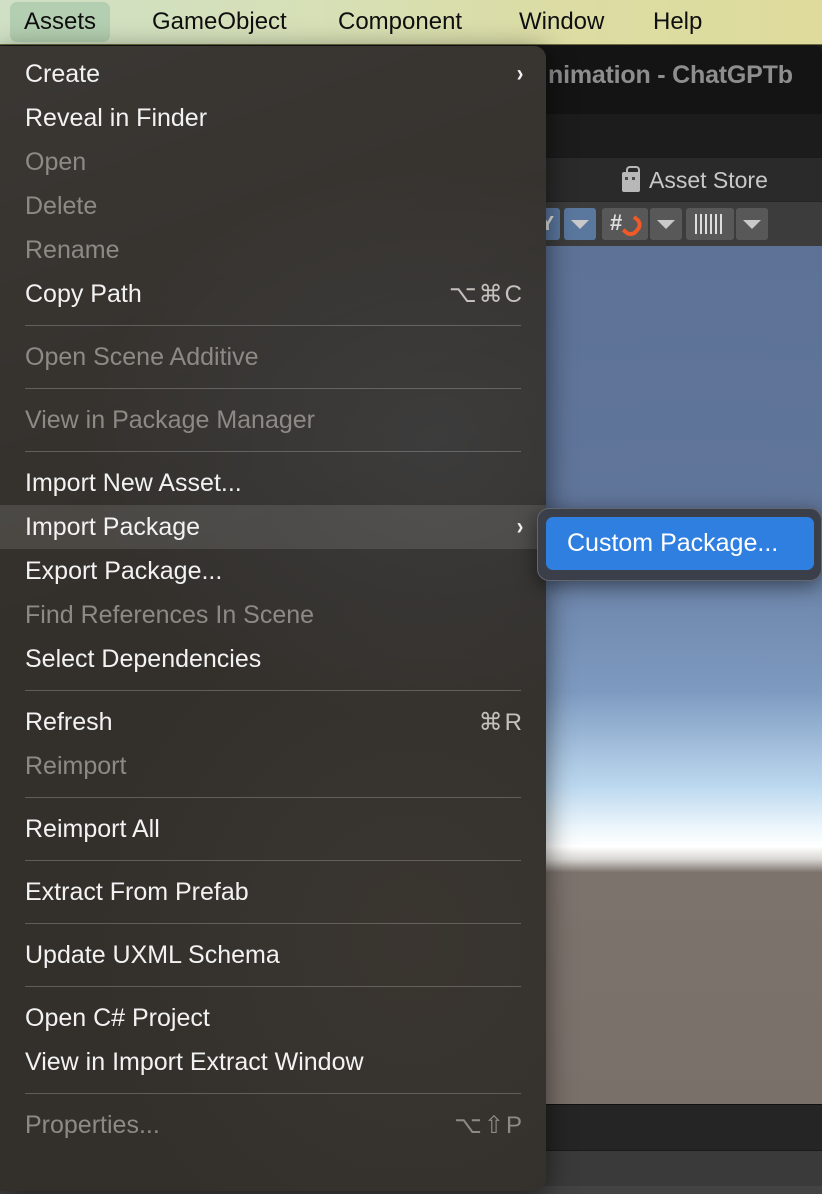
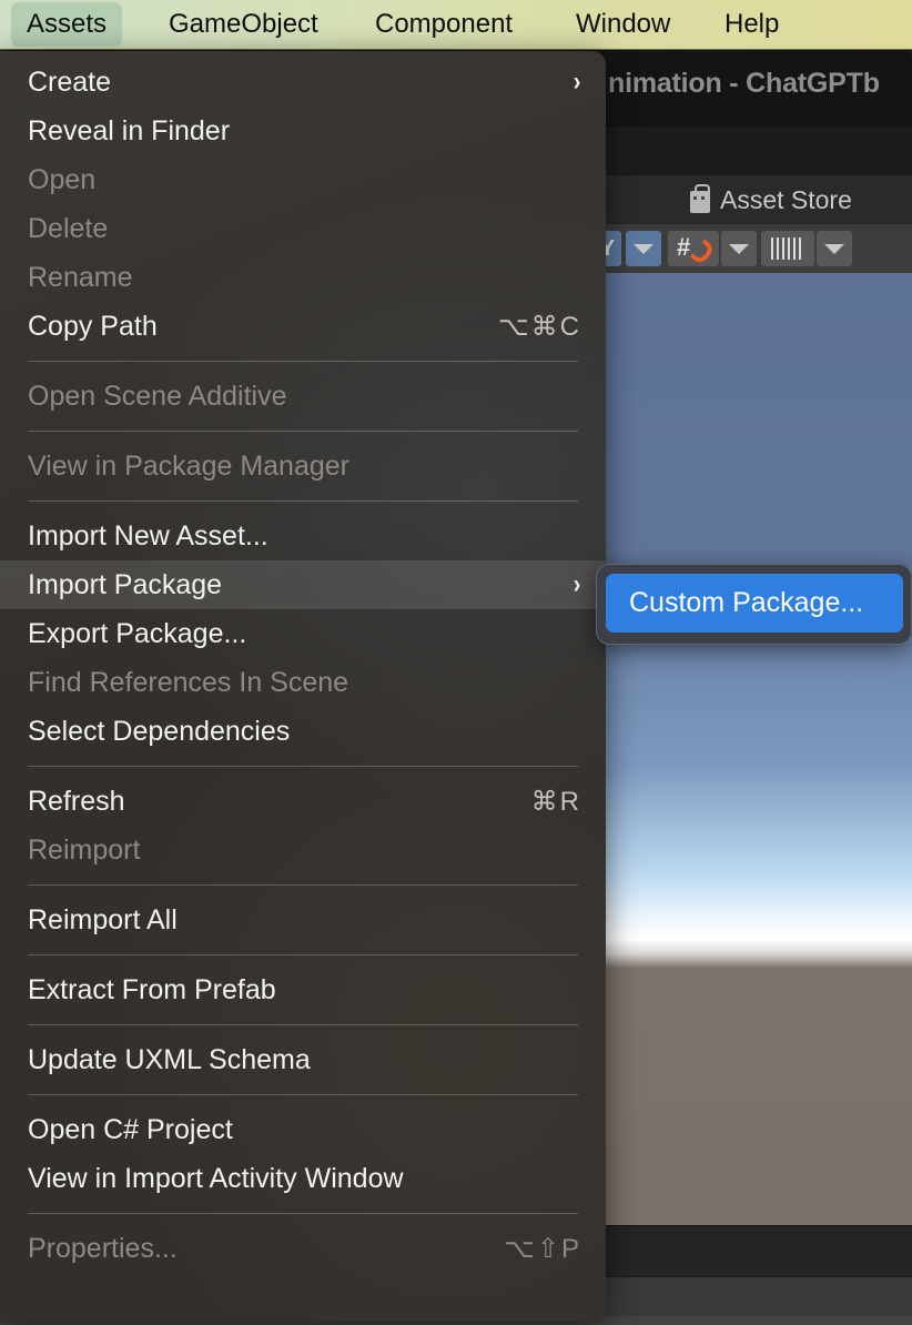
  nimation - ChatGPTb
  Asset Store
  #
  Assets
  GameObject
  Component
  Window
  Help
  Create
  ›
  Reveal in Finder
  Open
  Delete
  Rename
  Copy Path
  ⌥⌘C
  Open Scene Additive
  View in Package Manager
  Import New Asset...
  Import Package
  ›
  Export Package...
  Find References In Scene
  Select Dependencies
  Refresh
  ⌘R
  Reimport
  Reimport All
  Extract From Prefab
  Update UXML Schema
  Open C# Project
- View in Import Extract Window
+ View in Import Activity Window
  Properties...
  ⌥⇧P
  Custom Package...
